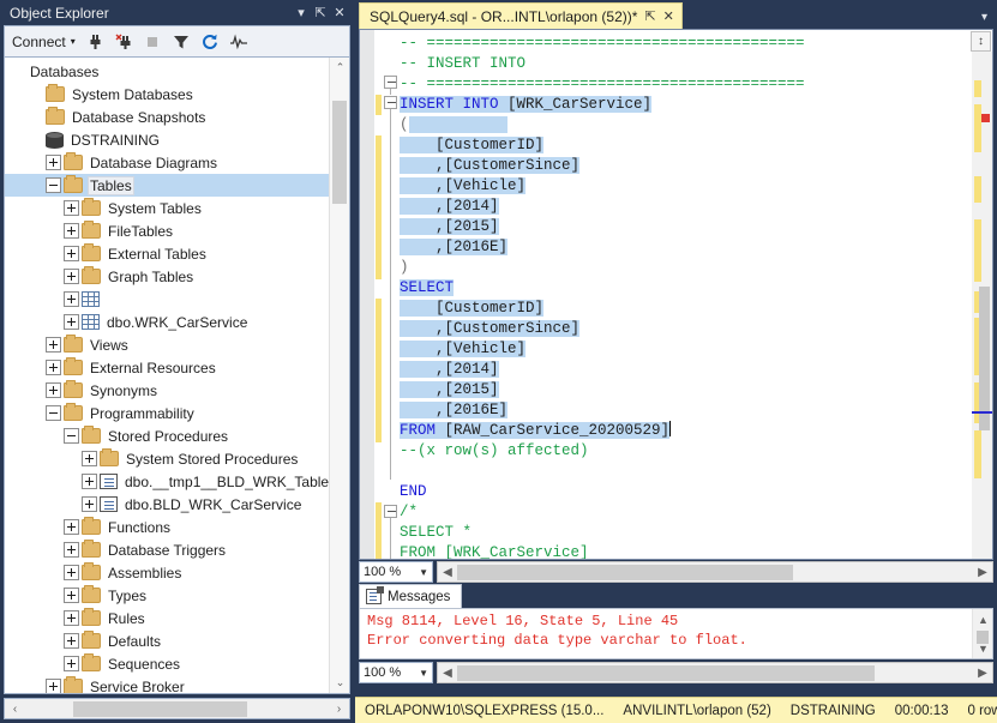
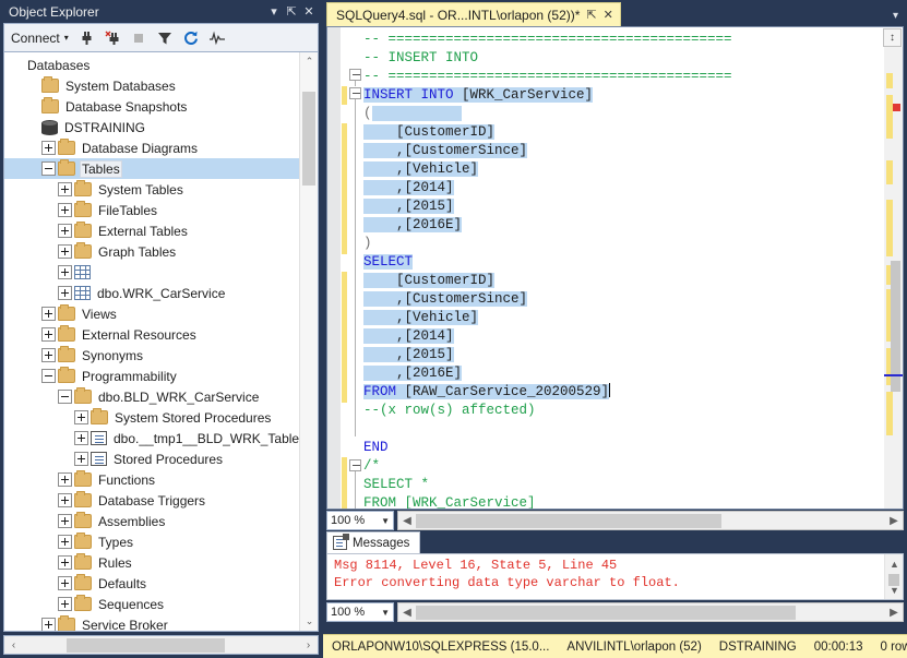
  Object Explorer
  ▾
  ⇱
  ✕
  Connect
  ▾
  Databases
  System Databases
  Database Snapshots
  DSTRAINING
  Database Diagrams
  Tables
  System Tables
  FileTables
  External Tables
  Graph Tables
  dbo.WRK_CarService
  Views
  External Resources
  Synonyms
  Programmability
- Stored Procedures
+ dbo.BLD_WRK_CarService
  System Stored Procedures
  dbo.__tmp1__BLD_WRK_Table
- dbo.BLD_WRK_CarService
+ Stored Procedures
  Functions
  Database Triggers
  Assemblies
  Types
  Rules
  Defaults
  Sequences
  Service Broker
  ⌃
  ⌄
  ‹
  ›
  SQLQuery4.sql - OR...INTL\orlapon (52))*
  ⇱
  ✕
  ▾
  ↕
  -- ==========================================
  -- INSERT INTO
  -- ==========================================
  INSERT INTO [WRK_CarService]
  (
  [CustomerID]
  ,[CustomerSince]
  ,[Vehicle]
  ,[2014]
  ,[2015]
  ,[2016E]
  )
  SELECT
  [CustomerID]
  ,[CustomerSince]
  ,[Vehicle]
  ,[2014]
  ,[2015]
  ,[2016E]
  FROM [RAW_CarService_20200529]
  --(x row(s) affected)
  END
  /*
  SELECT *
  FROM [WRK_CarService]
  100 %
  ▼
  ◀
  ▶
  Messages
  Msg 8114, Level 16, State 5, Line 45
  Error converting data type varchar to float.
  ▲
  ▼
  100 %
  ▼
  ◀
  ▶
  ORLAPONW10\SQLEXPRESS (15.0...
  ANVILINTL\orlapon (52)
  DSTRAINING
  00:00:13
  0 row
